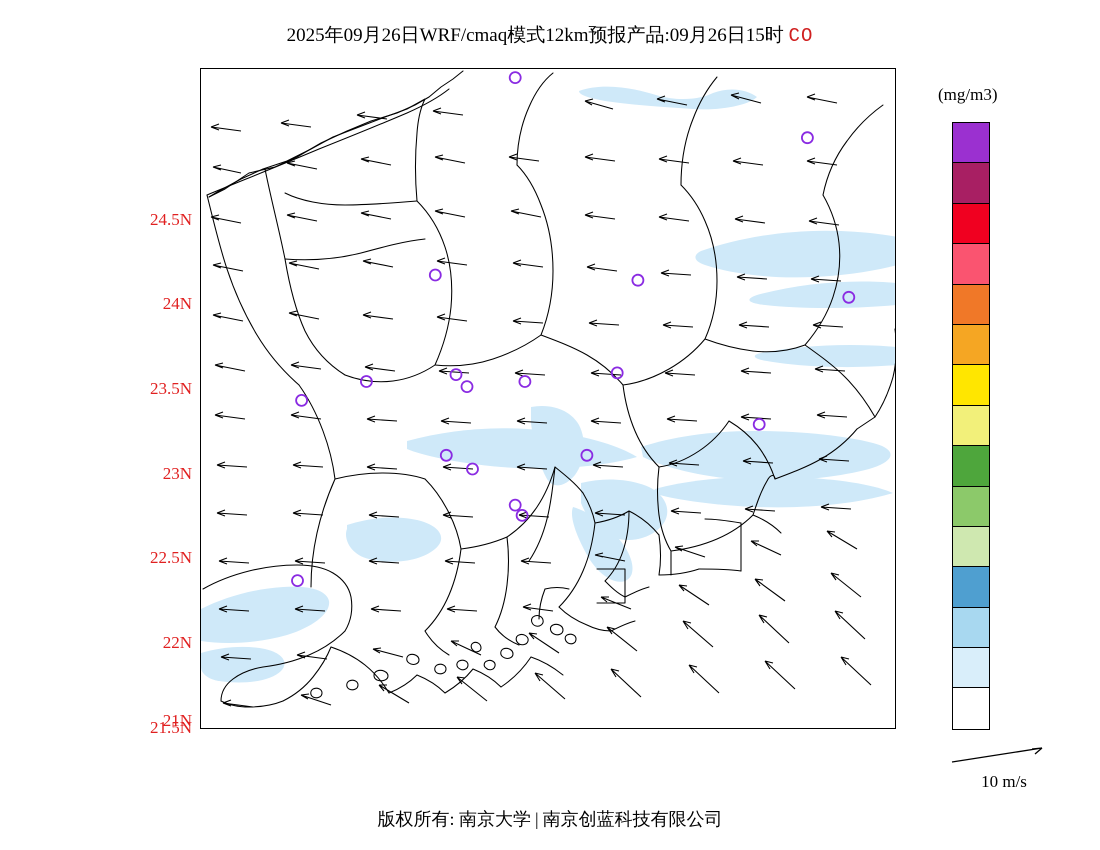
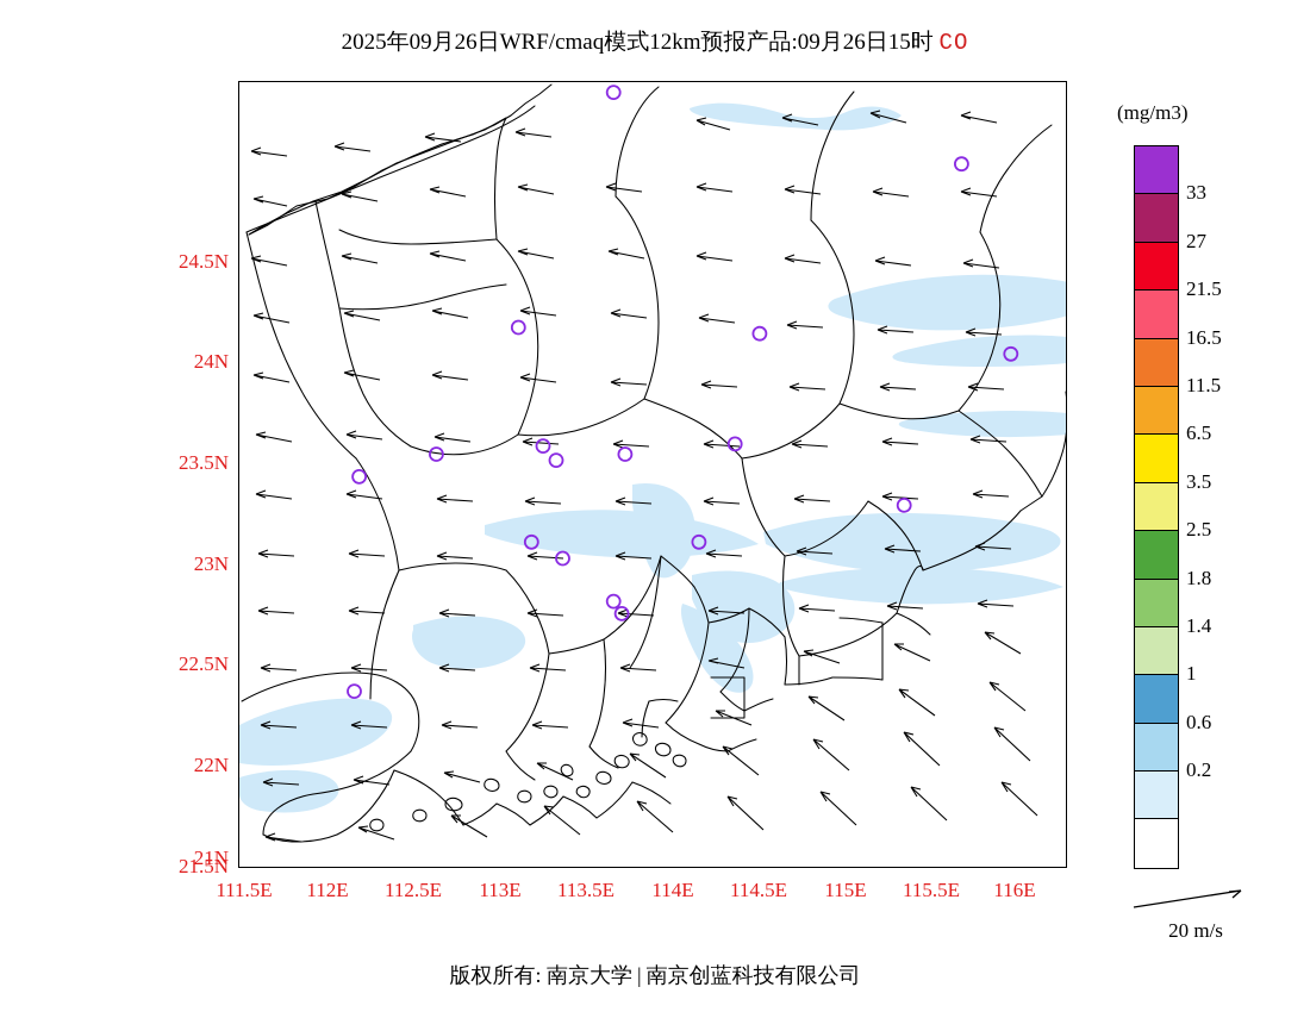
  2025年09月26日WRF/cmaq模式12km预报产品:09月26日15时 CO
  24.5N
  24N
  23.5N
  23N
  22.5N
  22N
  21.5N
  21N
+ 111.5E
+ 112E
+ 112.5E
+ 113E
+ 113.5E
+ 114E
+ 114.5E
+ 115E
+ 115.5E
+ 116E
  (mg/m3)
+ 33
+ 27
+ 21.5
+ 16.5
+ 11.5
+ 6.5
+ 3.5
+ 2.5
+ 1.8
+ 1.4
+ 1
+ 0.6
+ 0.2
- 10 m/s
+ 20 m/s
  版权所有: 南京大学 | 南京创蓝科技有限公司
